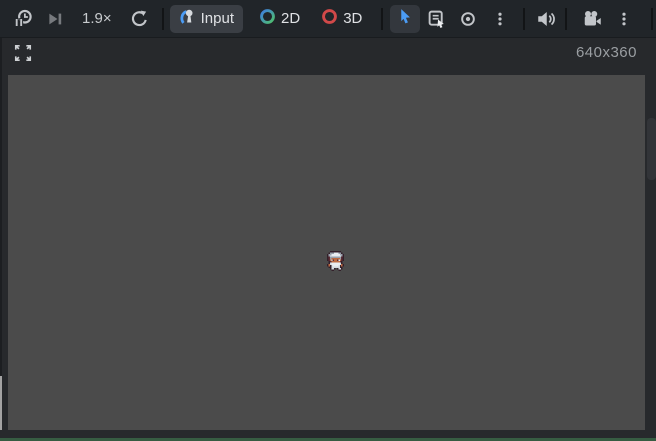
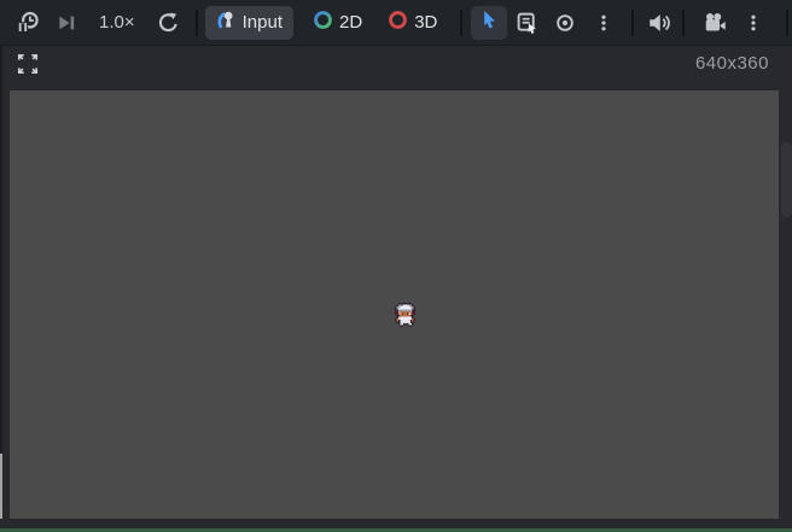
- 1.9×
+ 1.0×
  Input
  2D
  3D
  640x360
